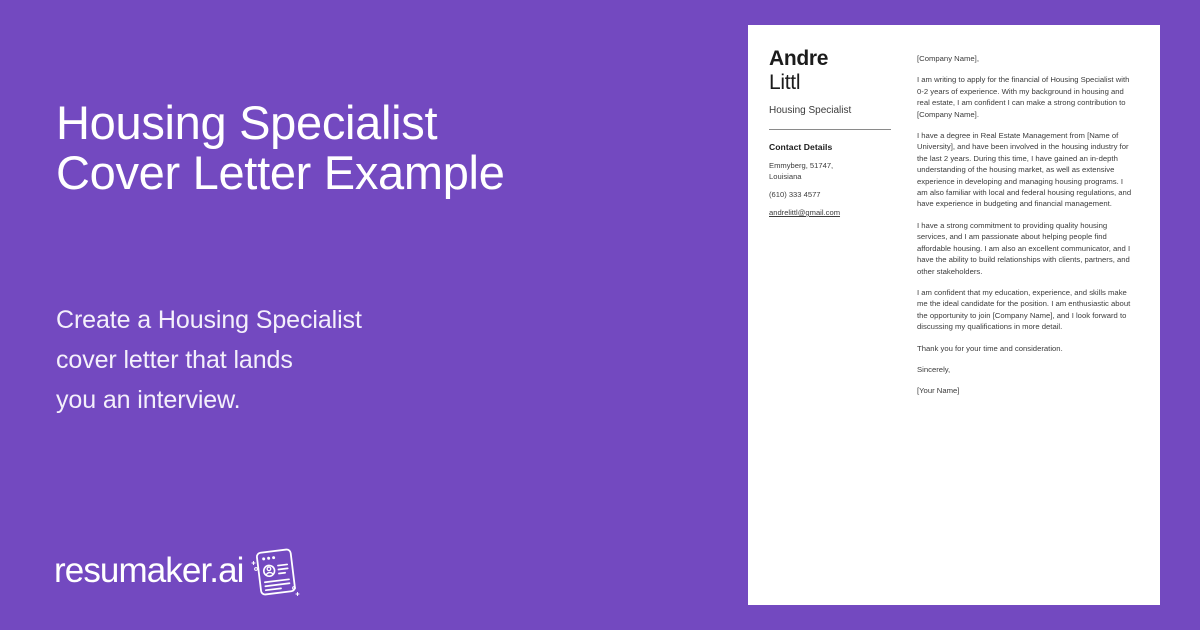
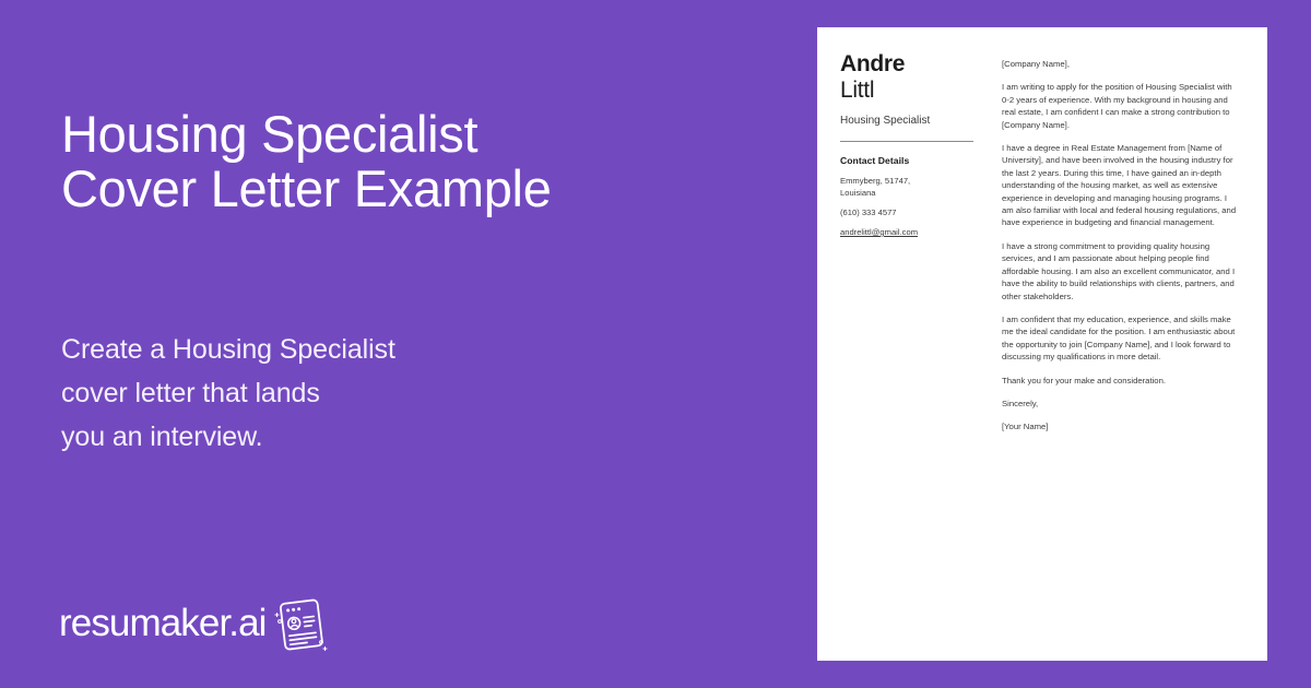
  Housing Specialist
  Cover Letter Example
  Create a Housing Specialist
  cover letter that lands
  you an interview.
  resumaker.ai
  Andre
  Littl
  Housing Specialist
  Contact Details
  Emmyberg, 51747,
  Louisiana
  (610) 333 4577
  andrelittl@gmail.com
  [Company Name],
- I am writing to apply for the financial of Housing Specialist with 0-2 years of experience. With my background in housing and real estate, I am confident I can make a strong contribution to [Company Name].
+ I am writing to apply for the position of Housing Specialist with 0-2 years of experience. With my background in housing and real estate, I am confident I can make a strong contribution to [Company Name].
  I have a degree in Real Estate Management from [Name of University], and have been involved in the housing industry for the last 2 years. During this time, I have gained an in-depth understanding of the housing market, as well as extensive experience in developing and managing housing programs. I am also familiar with local and federal housing regulations, and have experience in budgeting and financial management.
  I have a strong commitment to providing quality housing services, and I am passionate about helping people find affordable housing. I am also an excellent communicator, and I have the ability to build relationships with clients, partners, and other stakeholders.
  I am confident that my education, experience, and skills make me the ideal candidate for the position. I am enthusiastic about the opportunity to join [Company Name], and I look forward to discussing my qualifications in more detail.
- Thank you for your time and consideration.
+ Thank you for your make and consideration.
  Sincerely,
  [Your Name]
